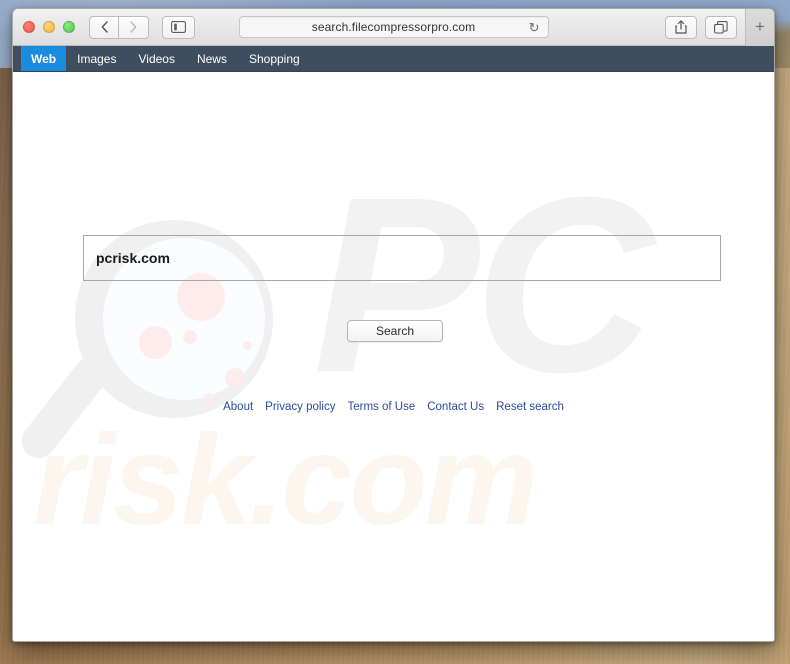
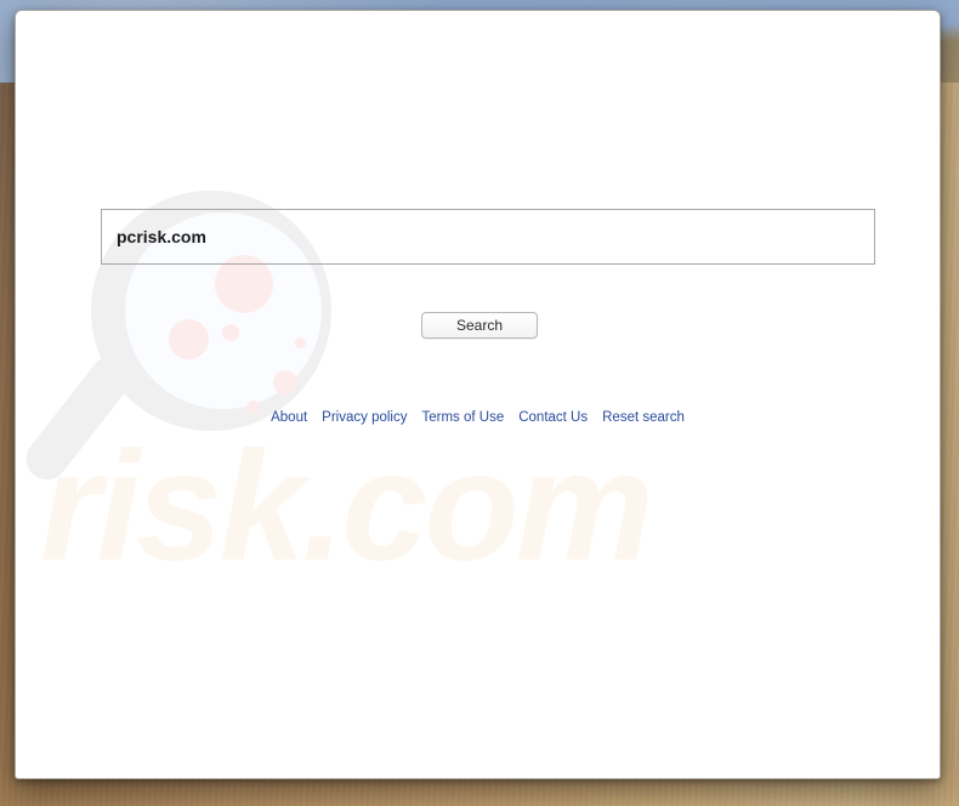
- search.filecompressorpro.com
- ↻
- +
- Web
- Images
- Videos
- News
- Shopping
- PC
  risk.com
  pcrisk.com
  Search
  About
  Privacy policy
  Terms of Use
  Contact Us
  Reset search
